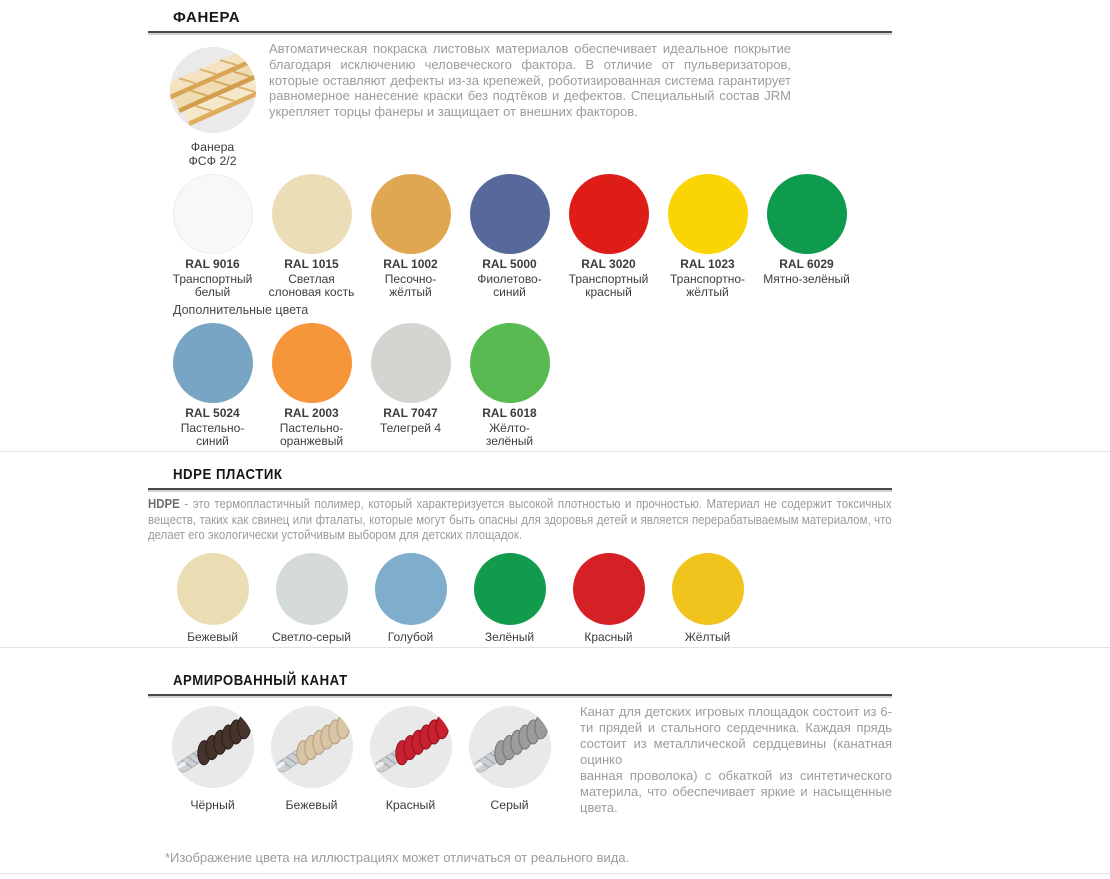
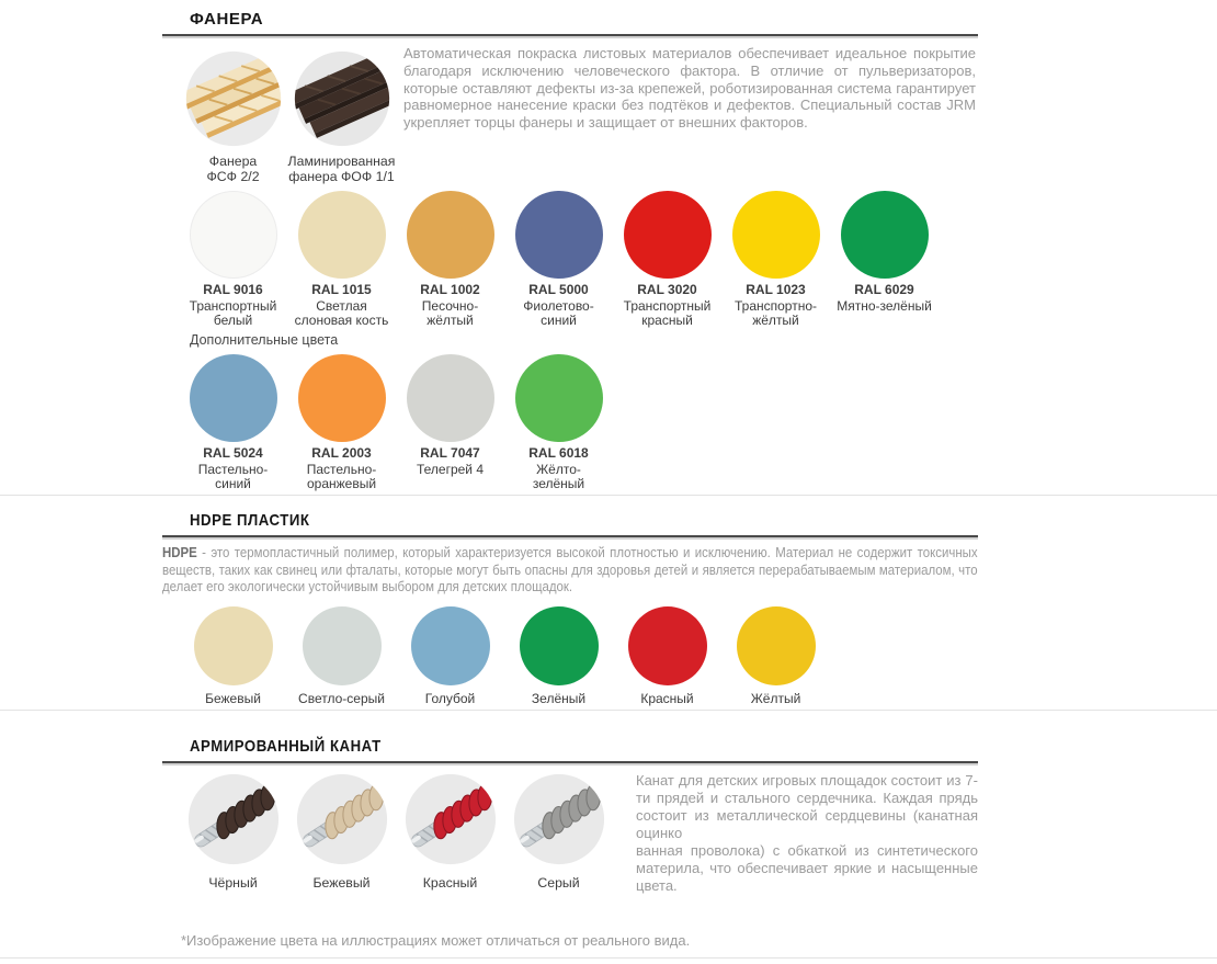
  ФАНЕРА
  Фанера
  ФСФ 2/2
+ Ламинированная
+ фанера ФОФ 1/1
  Автоматическая покраска листовых материалов обеспечивает идеальное покрытие благодаря исключению человеческого фактора. В отличие от пульверизаторов, которые оставляют дефекты из-за крепежей, роботизированная система гарантирует равномерное нанесение краски без подтёков и дефектов. Специальный состав JRM укрепляет торцы фанеры и защищает от внешних факторов.
  RAL 9016
  Транспортный
  белый
  RAL 1015
  Светлая
  слоновая кость
  RAL 1002
  Песочно-
  жёлтый
  RAL 5000
  Фиолетово-
  синий
  RAL 3020
  Транспортный
  красный
  RAL 1023
  Транспортно-
  жёлтый
  RAL 6029
  Мятно-зелёный
  Дополнительные цвета
  RAL 5024
  Пастельно-
  синий
  RAL 2003
  Пастельно-
  оранжевый
  RAL 7047
  Телегрей 4
  RAL 6018
  Жёлто-
  зелёный
  HDPE ПЛАСТИК
- HDPE - это термопластичный полимер, который характеризуется высокой плотностью и прочностью. Материал не содержит токсичных веществ, таких как свинец или фталаты, которые могут быть опасны для здоровья детей и является перерабатываемым материалом, что делает его экологически устойчивым выбором для детских площадок.
+ HDPE - это термопластичный полимер, который характеризуется высокой плотностью и исключению. Материал не содержит токсичных веществ, таких как свинец или фталаты, которые могут быть опасны для здоровья детей и является перерабатываемым материалом, что делает его экологически устойчивым выбором для детских площадок.
  Бежевый
  Светло-серый
  Голубой
  Зелёный
  Красный
  Жёлтый
  АРМИРОВАННЫЙ КАНАТ
  Чёрный
  Бежевый
  Красный
  Серый
- Канат для детских игровых площадок состоит из 6-ти прядей и стального сердечника. Каждая прядь состоит из металлической сердцевины (канатная оцинко
+ Канат для детских игровых площадок состоит из 7-ти прядей и стального сердечника. Каждая прядь состоит из металлической сердцевины (канатная оцинко
  ванная проволока) с обкаткой из синтетического материла, что обеспечивает яркие и насыщенные цвета.
  *Изображение цвета на иллюстрациях может отличаться от реального вида.
